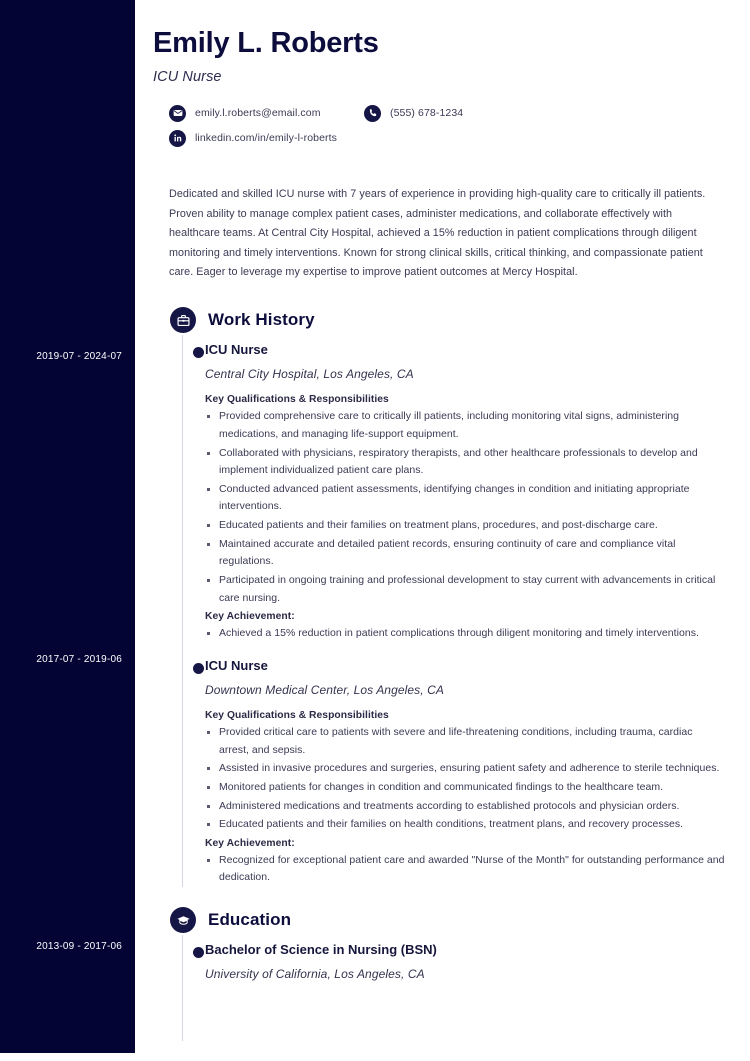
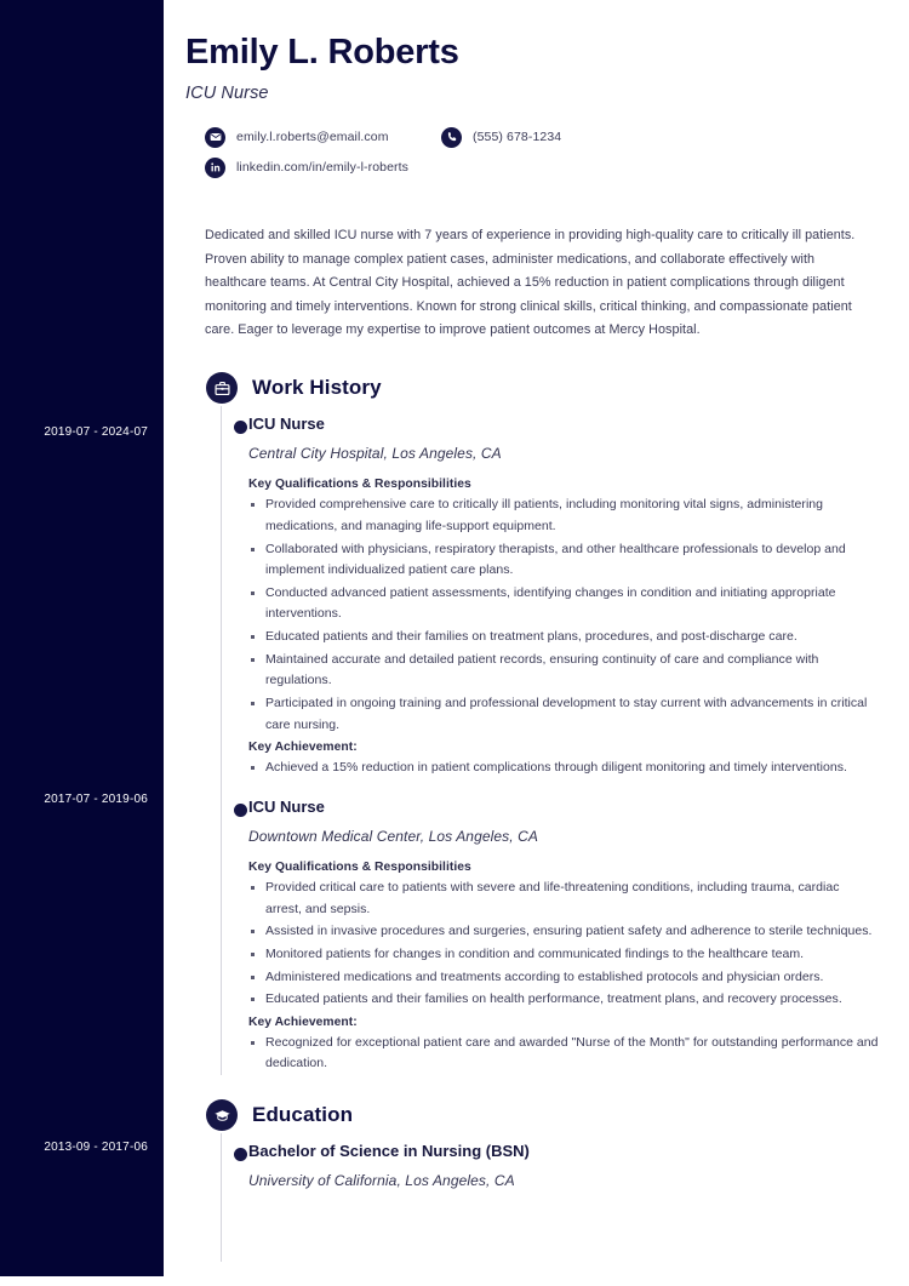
  2019-07 - 2024-07
  2017-07 - 2019-06
  2013-09 - 2017-06
  Emily L. Roberts
  ICU Nurse
  emily.l.roberts@email.com
  (555) 678-1234
  linkedin.com/in/emily-l-roberts
  Dedicated and skilled ICU nurse with 7 years of experience in providing high-quality care to critically ill patients. Proven ability to manage complex patient cases, administer medications, and collaborate effectively with healthcare teams. At Central City Hospital, achieved a 15% reduction in patient complications through diligent monitoring and timely interventions. Known for strong clinical skills, critical thinking, and compassionate patient care. Eager to leverage my expertise to improve patient outcomes at Mercy Hospital.
  Work History
  ICU Nurse
  Central City Hospital, Los Angeles, CA
  Key Qualifications & Responsibilities
  Provided comprehensive care to critically ill patients, including monitoring vital signs, administering medications, and managing life-support equipment.
  Collaborated with physicians, respiratory therapists, and other healthcare professionals to develop and implement individualized patient care plans.
  Conducted advanced patient assessments, identifying changes in condition and initiating appropriate interventions.
  Educated patients and their families on treatment plans, procedures, and post-discharge care.
- Maintained accurate and detailed patient records, ensuring continuity of care and compliance vital regulations.
+ Maintained accurate and detailed patient records, ensuring continuity of care and compliance with regulations.
  Participated in ongoing training and professional development to stay current with advancements in critical care nursing.
  Key Achievement:
  Achieved a 15% reduction in patient complications through diligent monitoring and timely interventions.
  ICU Nurse
  Downtown Medical Center, Los Angeles, CA
  Key Qualifications & Responsibilities
  Provided critical care to patients with severe and life-threatening conditions, including trauma, cardiac arrest, and sepsis.
  Assisted in invasive procedures and surgeries, ensuring patient safety and adherence to sterile techniques.
  Monitored patients for changes in condition and communicated findings to the healthcare team.
  Administered medications and treatments according to established protocols and physician orders.
- Educated patients and their families on health conditions, treatment plans, and recovery processes.
+ Educated patients and their families on health performance, treatment plans, and recovery processes.
  Key Achievement:
  Recognized for exceptional patient care and awarded "Nurse of the Month" for outstanding performance and dedication.
  Education
  Bachelor of Science in Nursing (BSN)
  University of California, Los Angeles, CA
